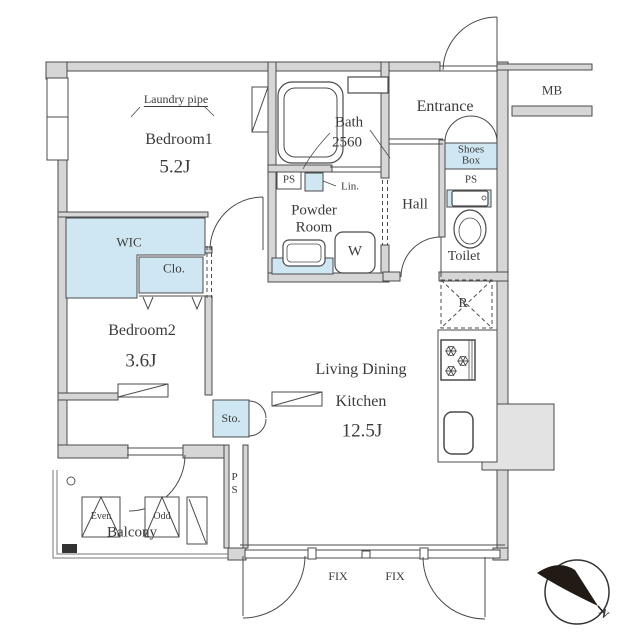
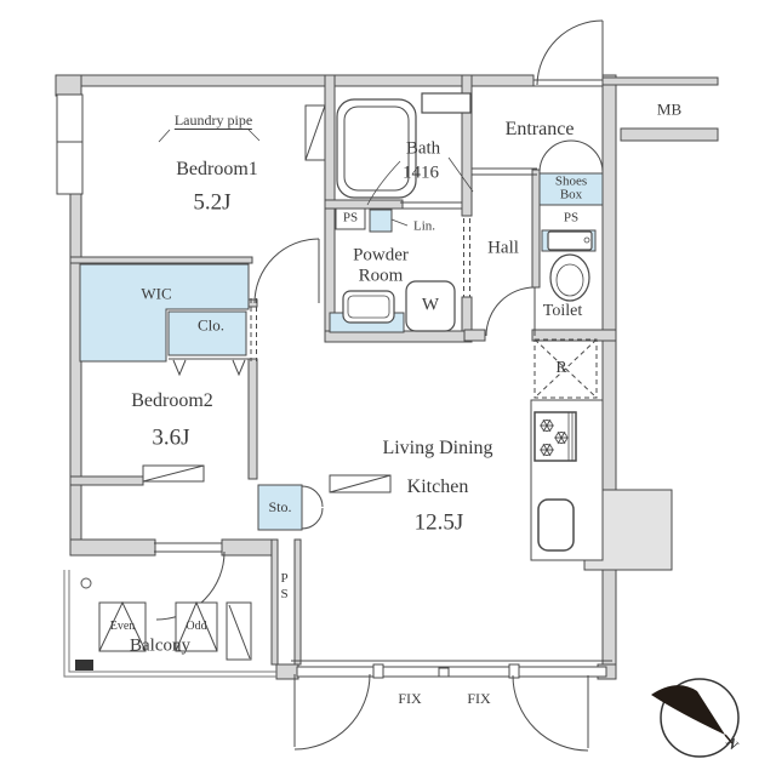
  Laundry pipe
  Bedroom1
  5.2J
  WIC
  Clo.
  Bedroom2
  3.6J
  Bath
- 2560
+ 1416
  PS
  Lin.
  Powder
  Room
  W
  Entrance
  MB
  Shoes
  Box
  PS
  Hall
  Toilet
  R
  Living Dining
  Kitchen
  12.5J
  Sto.
  Even
  Odd
  Balcony
  FIX
  FIX
